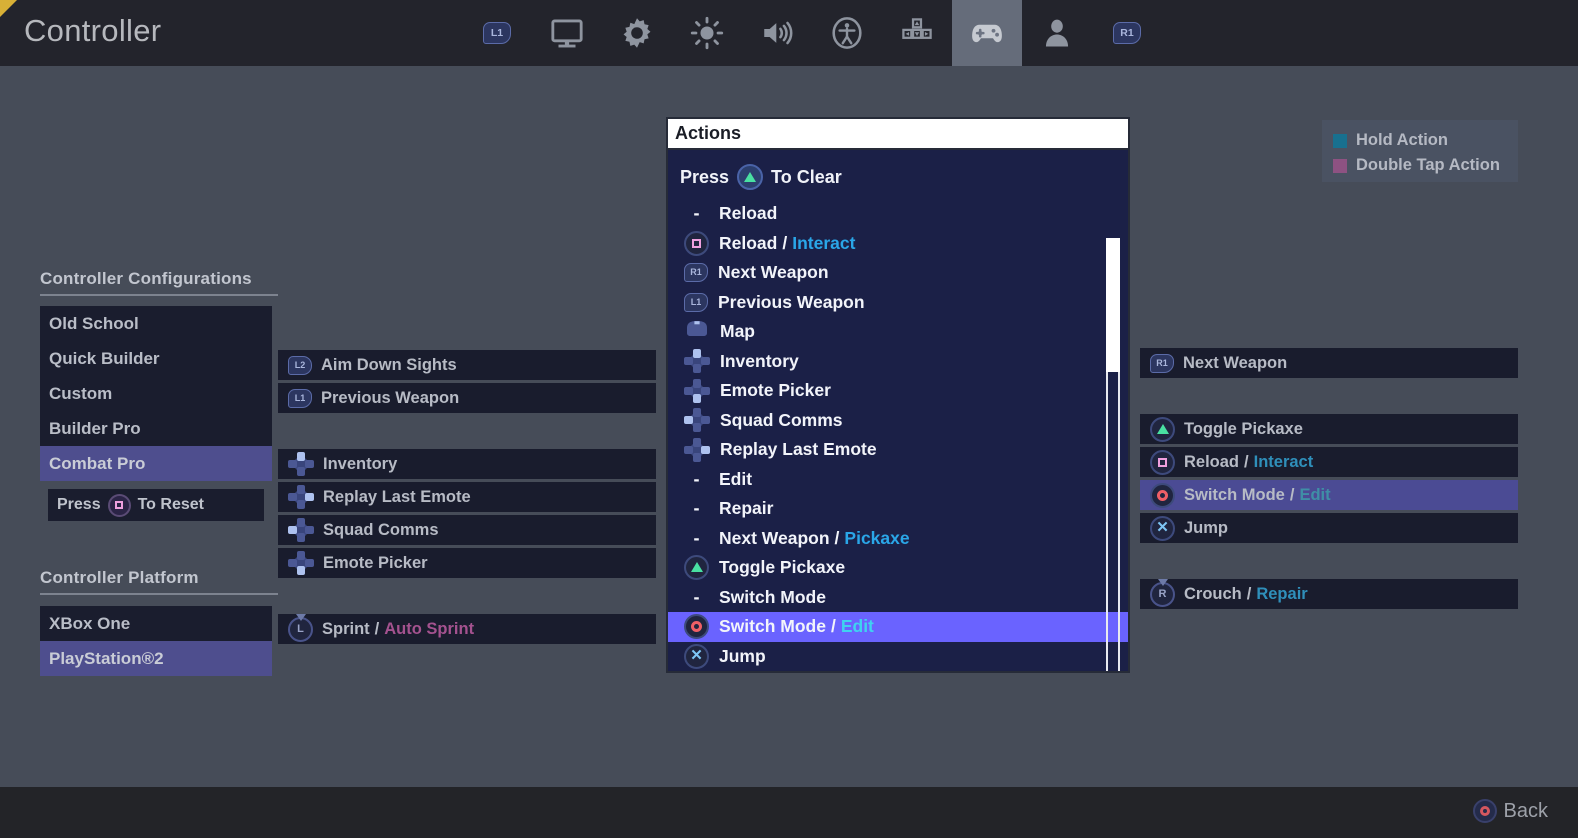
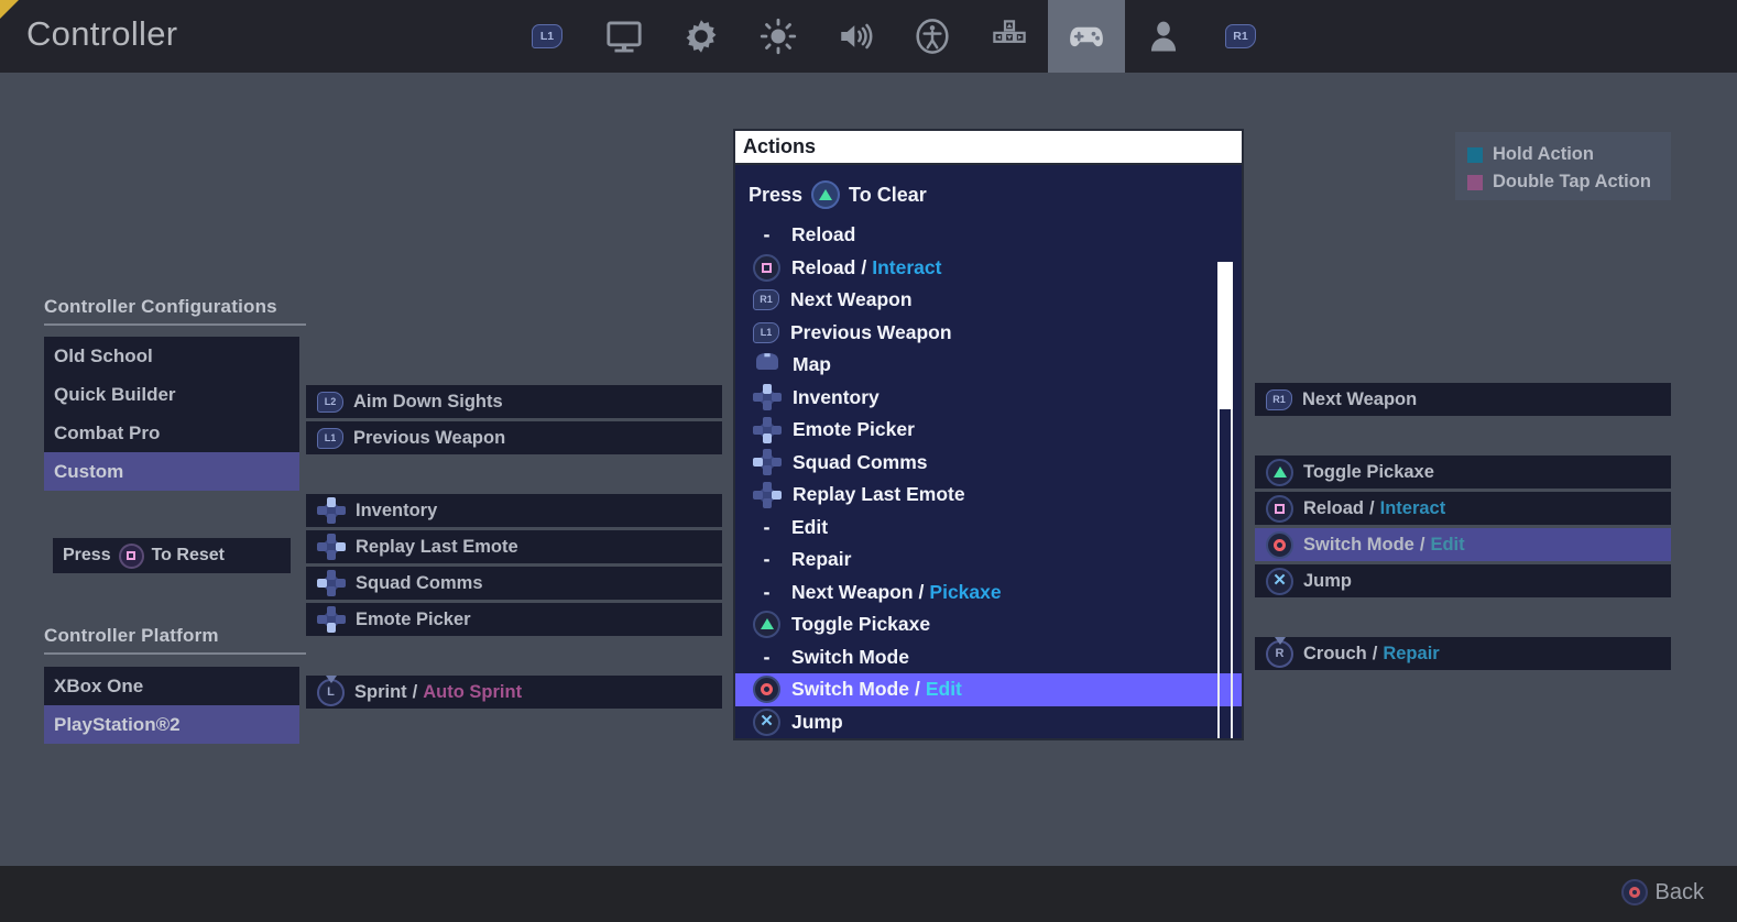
  Controller
  L1
  R1
  Hold Action
  Double Tap Action
  Controller Configurations
  Old School
  Quick Builder
- Custom
+ Combat Pro
- Builder Pro
- Combat Pro
+ Custom
  Press
  To Reset
  Controller Platform
  XBox One
  PlayStation®2
  L2
  Aim Down Sights
  L1
  Previous Weapon
  Inventory
  Replay Last Emote
  Squad Comms
  Emote Picker
  L
  Sprint
  /
  Auto Sprint
  R1
  Next Weapon
  Toggle Pickaxe
  Reload
  /
  Interact
  Switch Mode
  /
  Edit
  ✕
  Jump
  R
  Crouch
  /
  Repair
  Actions
  Press
  To Clear
  -
  Reload
  Reload
  /
  Interact
  R1
  Next Weapon
  L1
  Previous Weapon
  Map
  Inventory
  Emote Picker
  Squad Comms
  Replay Last Emote
  -
  Edit
  -
  Repair
  -
  Next Weapon
  /
  Pickaxe
  Toggle Pickaxe
  -
  Switch Mode
  Switch Mode
  /
  Edit
  ✕
  Jump
  Back
